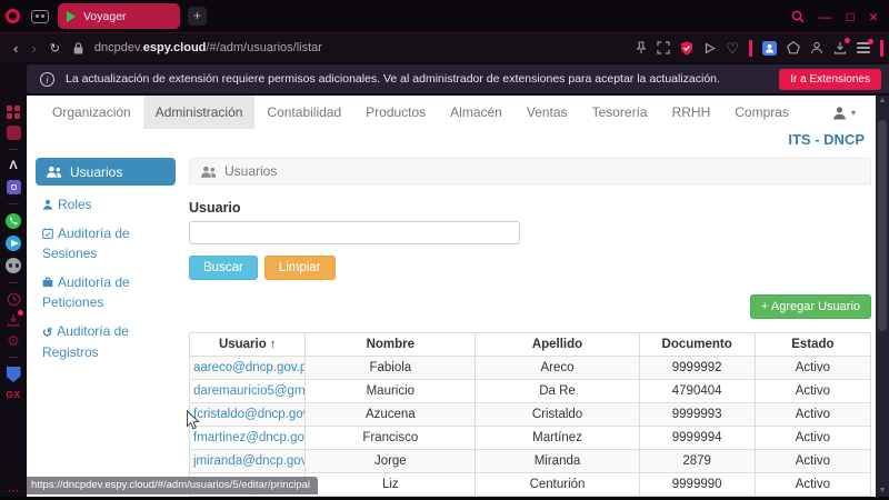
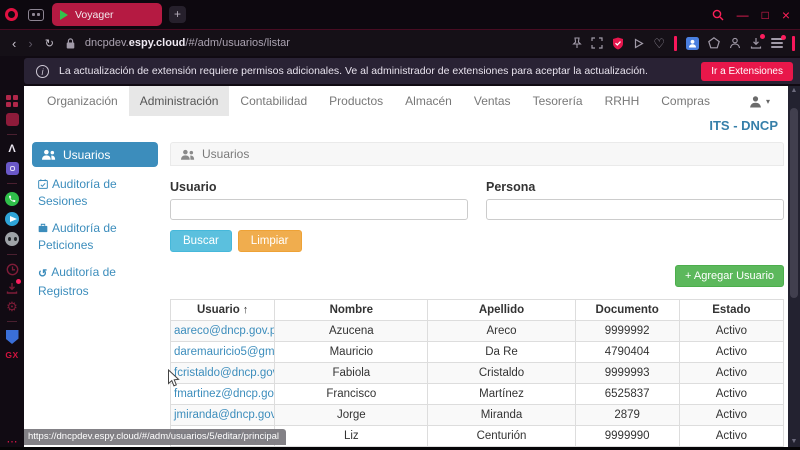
  Voyager
  +
  —
  □
  ×
  ‹
  ›
  ↻
  dncpdev.espy.cloud/#/adm/usuarios/listar
  ♡
  i
  La actualización de extensión requiere permisos adicionales. Ve al administrador de extensiones para aceptar la actualización.
  Ir a Extensiones
  Λ
  ⚙
  GX
  ⋯
  Organización
  Administración
  Contabilidad
  Productos
  Almacén
  Ventas
  Tesorería
  RRHH
  Compras
  ▾
  ITS - DNCP
  Usuarios
- Roles
  Auditoría de Sesiones
  Auditoría de Peticiones
  ↺ Auditoría de Registros
  Usuarios
  Usuario
+ Persona
  Buscar
  Limpiar
  + Agregar Usuario
  Usuario ↑	Nombre	Apellido	Documento	Estado
- aareco@dncp.gov.p	Fabiola	Areco	9999992	Activo
+ aareco@dncp.gov.p	Azucena	Areco	9999992	Activo
  daremauricio5@gm	Mauricio	Da Re	4790404	Activo
- fcristaldo@dncp.go	Azucena	Cristaldo	9999993	Activo
+ fcristaldo@dncp.go	Fabiola	Cristaldo	9999993	Activo
- fmartinez@dncp.go	Francisco	Martínez	9999994	Activo
+ fmartinez@dncp.go	Francisco	Martínez	6525837	Activo
  jmiranda@dncp.gov	Jorge	Miranda	2879	Activo
  https://dncpdev.espy.cloud/#/adm/usuarios/5/editar/principal
